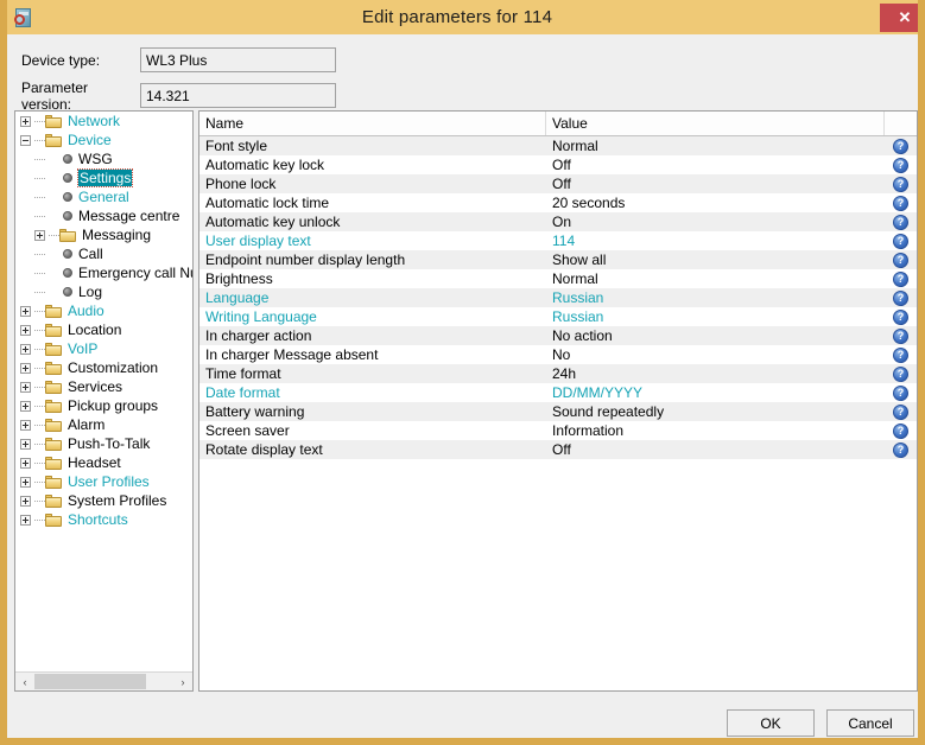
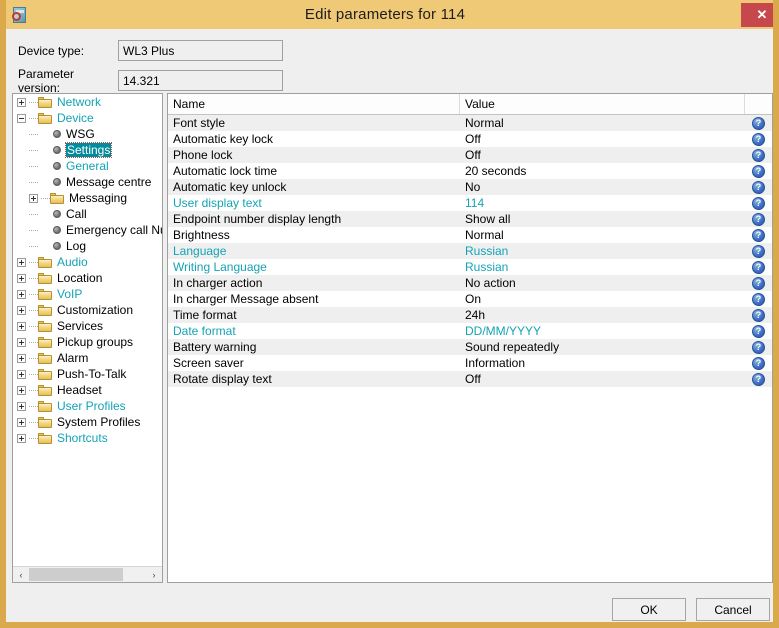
  Edit parameters for 114
  ✕
  Device type:
  WL3 Plus
  Parameter version:
  14.321
  Network
  Device
  WSG
  Settings
  General
  Message centre
  Messaging
  Call
  Emergency call N
  Log
  Audio
  Location
  VoIP
  Customization
  Services
  Pickup groups
  Alarm
  Push-To-Talk
  Headset
  User Profiles
  System Profiles
  Shortcuts
  ‹
  ›
  Name
  Value
  Font style
  Normal
  ?
  Automatic key lock
  Off
  ?
  Phone lock
  Off
  ?
  Automatic lock time
  20 seconds
  ?
  Automatic key unlock
- On
+ No
  ?
  User display text
  114
  ?
  Endpoint number display length
  Show all
  ?
  Brightness
  Normal
  ?
  Language
  Russian
  ?
  Writing Language
  Russian
  ?
  In charger action
  No action
  ?
  In charger Message absent
- No
+ On
  ?
  Time format
  24h
  ?
  Date format
  DD/MM/YYYY
  ?
  Battery warning
  Sound repeatedly
  ?
  Screen saver
  Information
  ?
  Rotate display text
  Off
  ?
  OK
  Cancel
